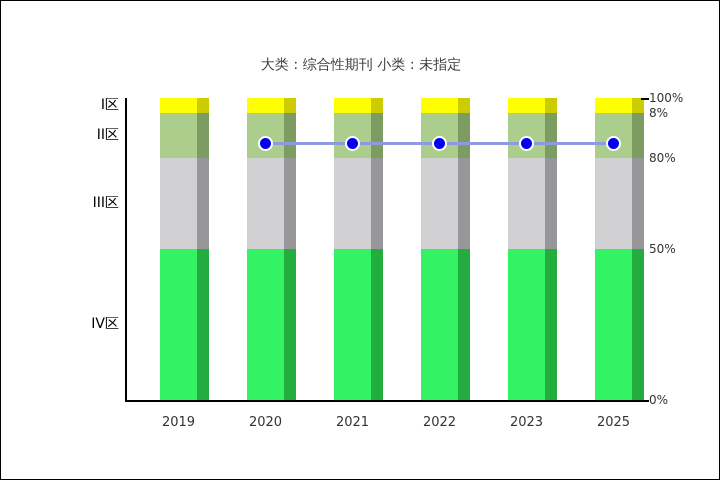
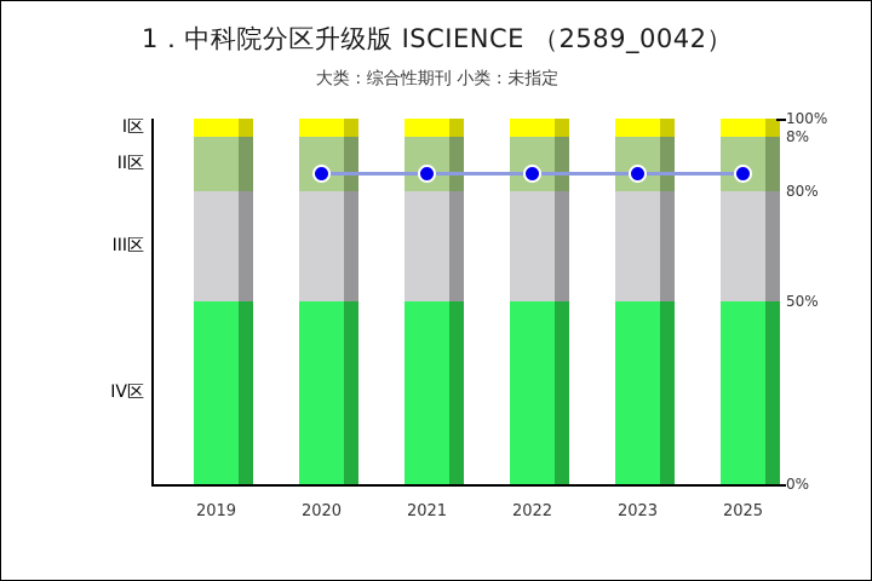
+ 1．中科院分区升级版 ISCIENCE （2589_0042）
  大类：综合性期刊 小类：未指定
  I区
  II区
  III区
  IV区
  0%
  50%
  80%
  8%
  100%
  2019
  2020
  2021
  2022
  2023
  2025
